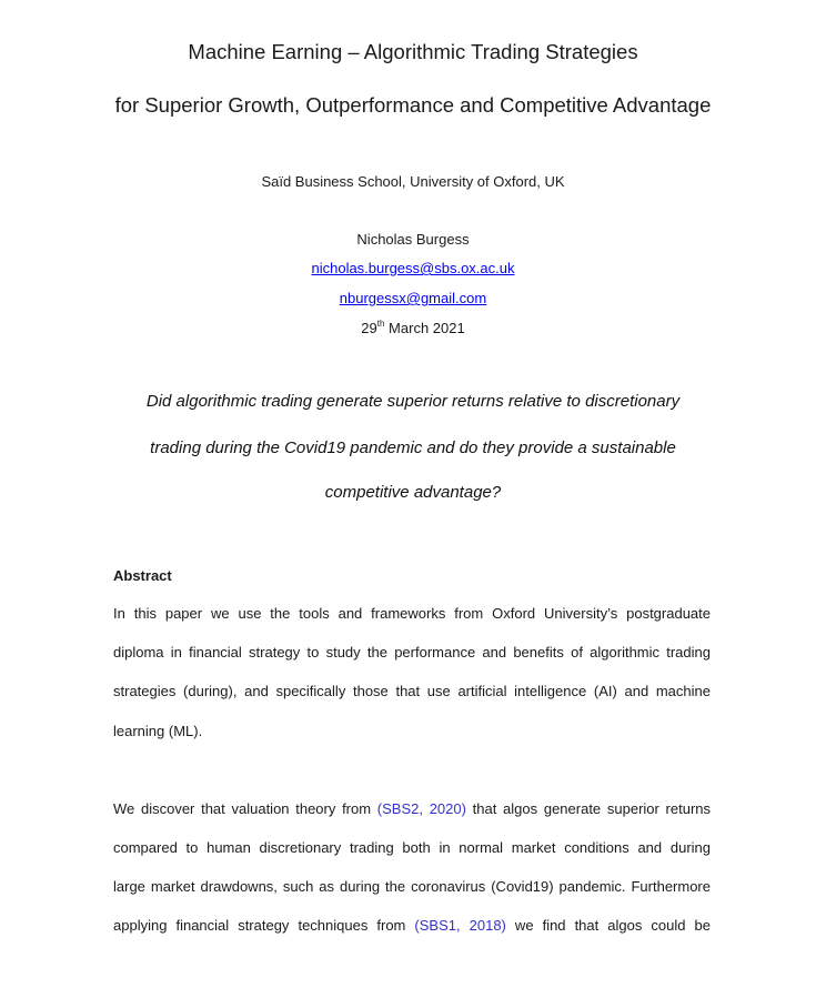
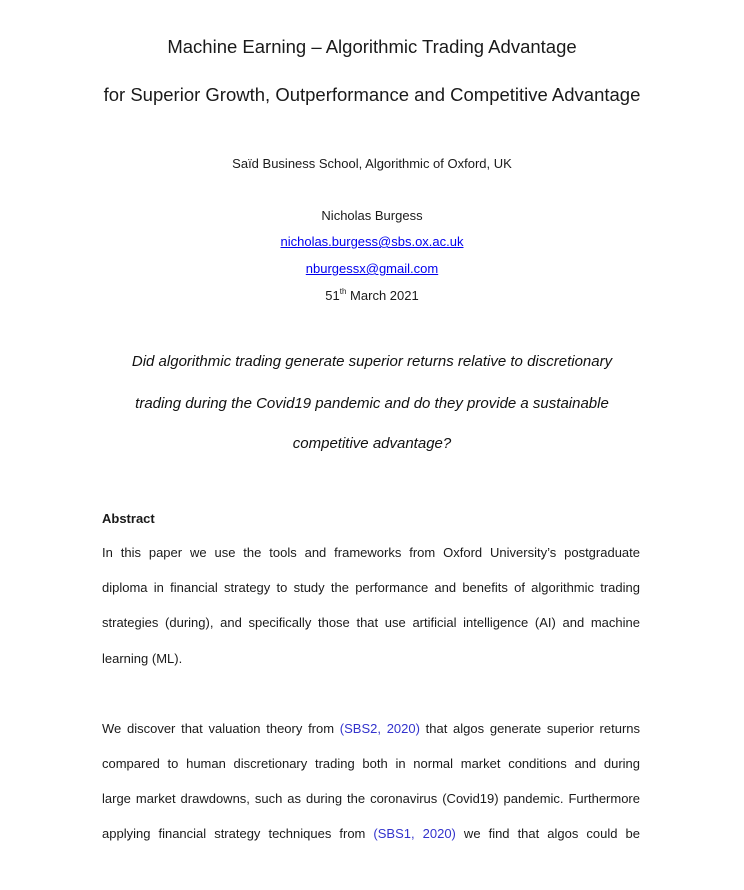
- Machine Earning – Algorithmic Trading Strategies
+ Machine Earning – Algorithmic Trading Advantage
  for Superior Growth, Outperformance and Competitive Advantage
- Saïd Business School, University of Oxford, UK
+ Saïd Business School, Algorithmic of Oxford, UK
  Nicholas Burgess
  nicholas.burgess@sbs.ox.ac.uk
  nburgessx@gmail.com
- 29th March 2021
+ 51th March 2021
  Did algorithmic trading generate superior returns relative to discretionary
  trading during the Covid19 pandemic and do they provide a sustainable
  competitive advantage?
  Abstract
  In this paper we use the tools and frameworks from Oxford University’s postgraduate
  diploma in financial strategy to study the performance and benefits of algorithmic trading
  strategies (during), and specifically those that use artificial intelligence (AI) and machine
  learning (ML).
  We discover that valuation theory from (SBS2, 2020) that algos generate superior returns
  compared to human discretionary trading both in normal market conditions and during
  large market drawdowns, such as during the coronavirus (Covid19) pandemic. Furthermore
- applying financial strategy techniques from (SBS1, 2018) we find that algos could be
+ applying financial strategy techniques from (SBS1, 2020) we find that algos could be
